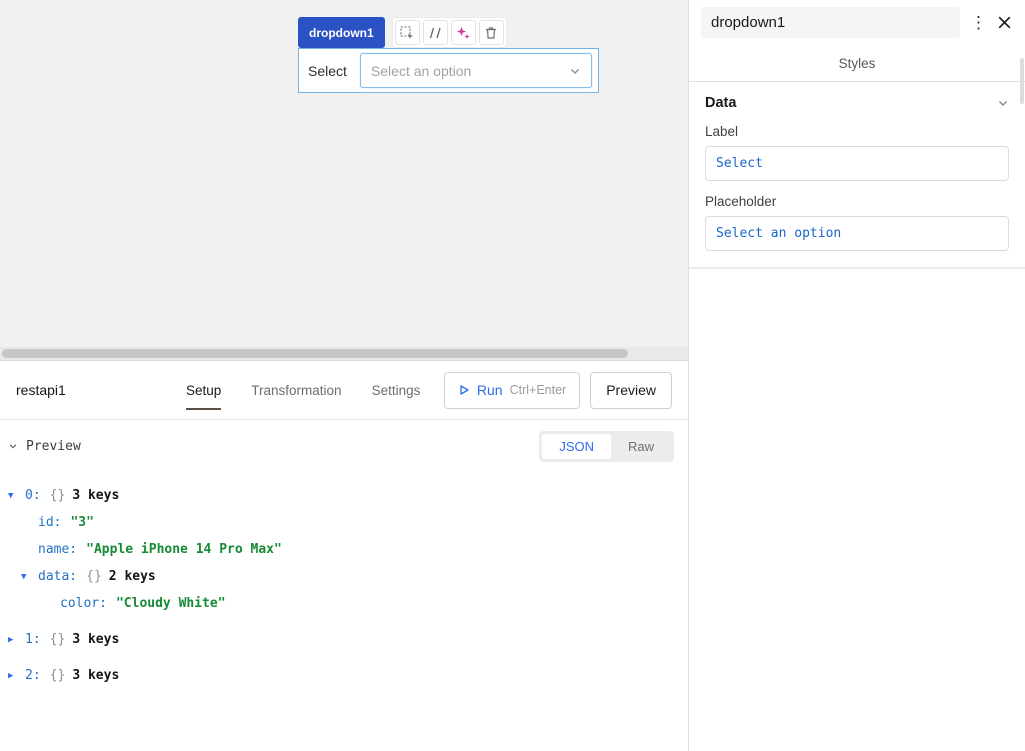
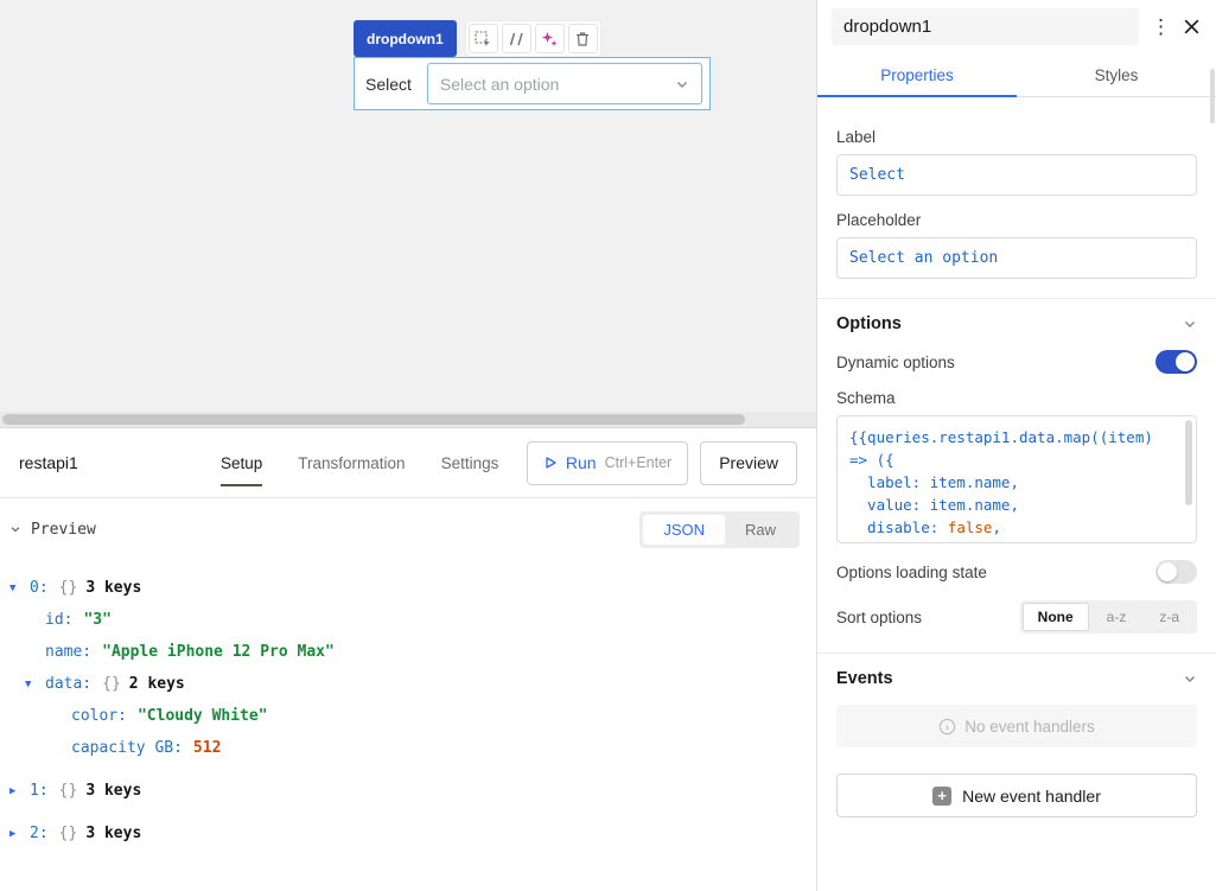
  dropdown1
  Select
  Select an option
  restapi1
  Setup
  Transformation
  Settings
  Run
  Ctrl+Enter
  Preview
  Preview
  JSON
  Raw
  ▼
  0:
  {}
  3 keys
  id:
  "3"
  name:
- "Apple iPhone 14 Pro Max"
+ "Apple iPhone 12 Pro Max"
  ▼
  data:
  {}
  2 keys
  color:
  "Cloudy White"
+ capacity GB:
+ 512
  ▶
  1:
  {}
  3 keys
  ▶
  2:
  {}
  3 keys
  dropdown1
  ⋮
+ Properties
  Styles
- Data
  Label
  Select
  Placeholder
  Select an option
+ Options
+ Dynamic options
+ Schema
+ {{queries.restapi1.data.map((item)
+ => ({
+ label: item.name,
+ value: item.name,
+ disable: false,
+ Options loading state
+ Sort options
+ None
+ a-z
+ z-a
+ Events
+ No event handlers
+ +
+ New event handler
